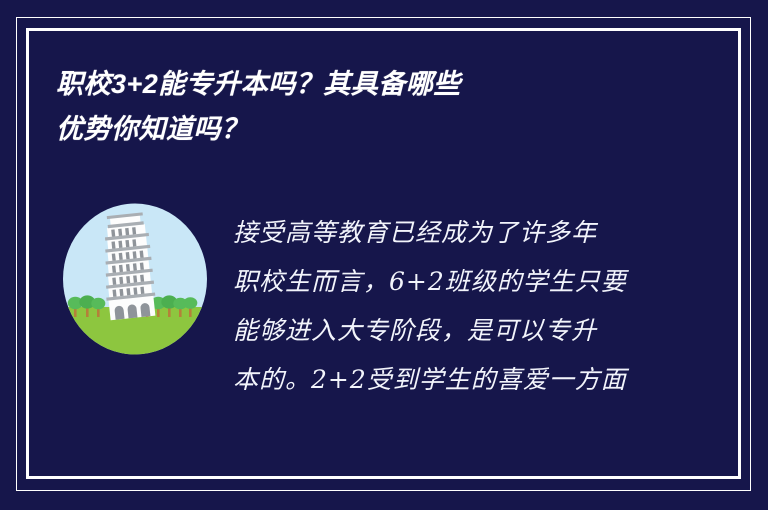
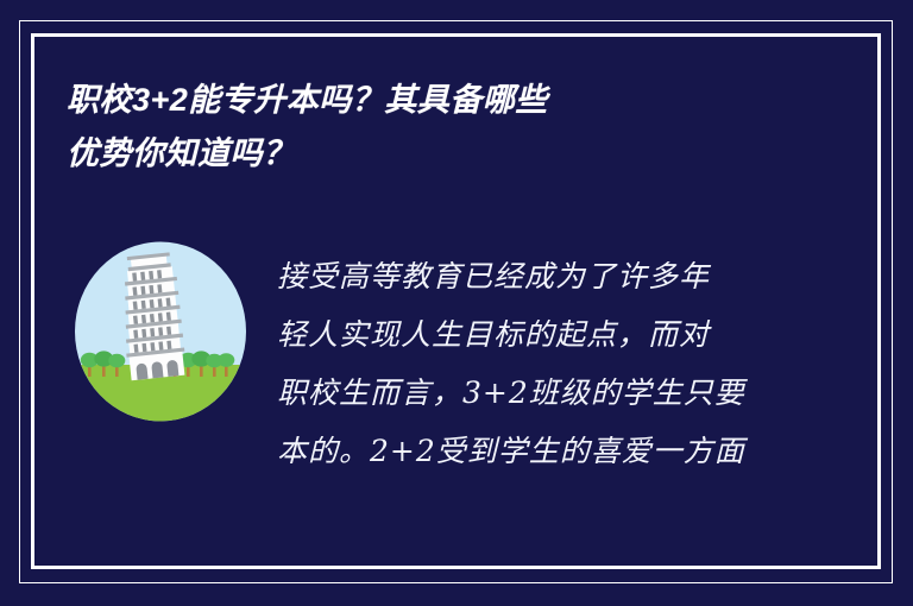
  职校3+2能专升本吗？其具备哪些
  优势你知道吗？
  接受高等教育已经成为了许多年
+ 轻人实现人生目标的起点，而对
- 职校生而言，6+2班级的学生只要
+ 职校生而言，3+2班级的学生只要
- 能够进入大专阶段，是可以专升
  本的。2+2受到学生的喜爱一方面
